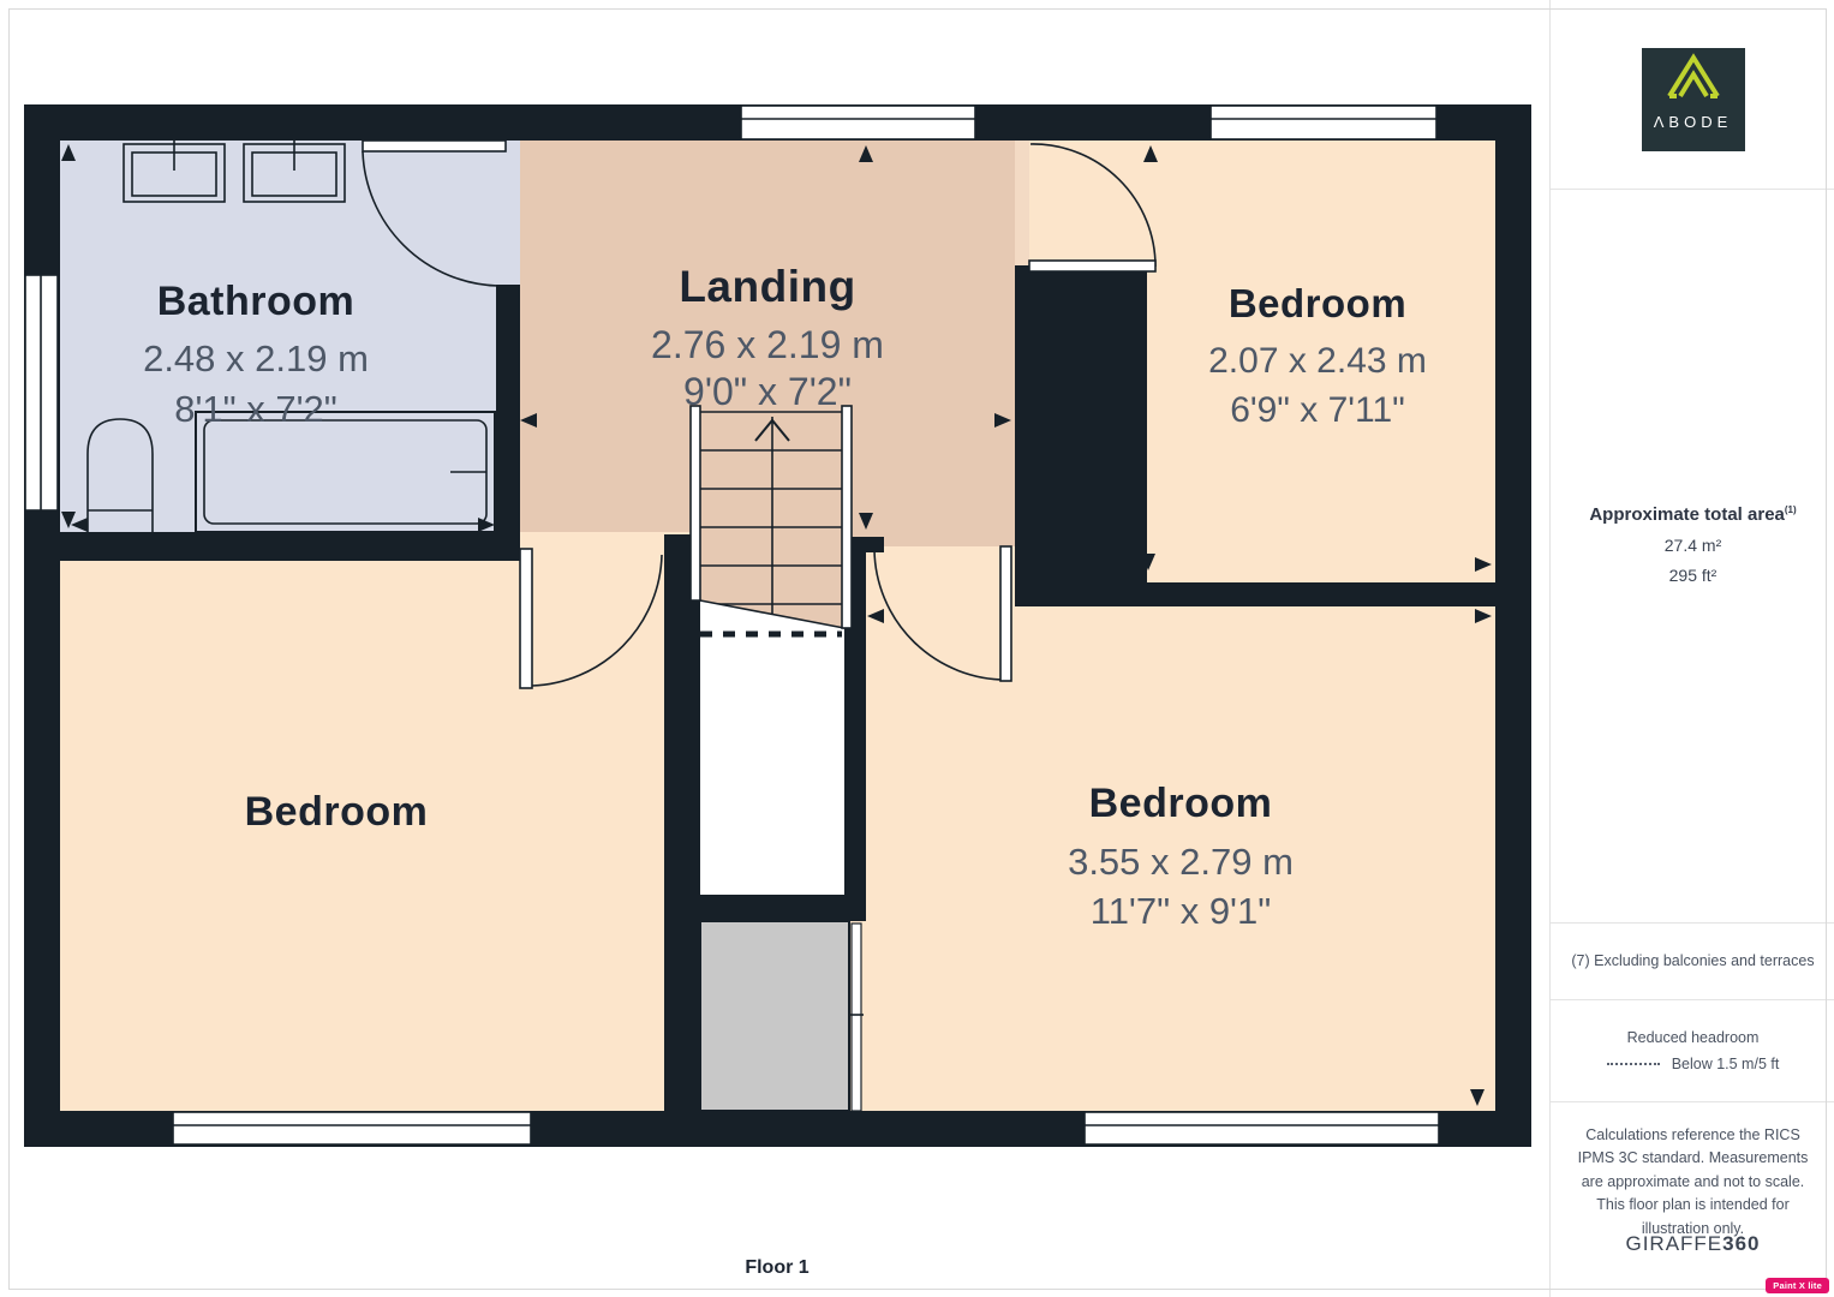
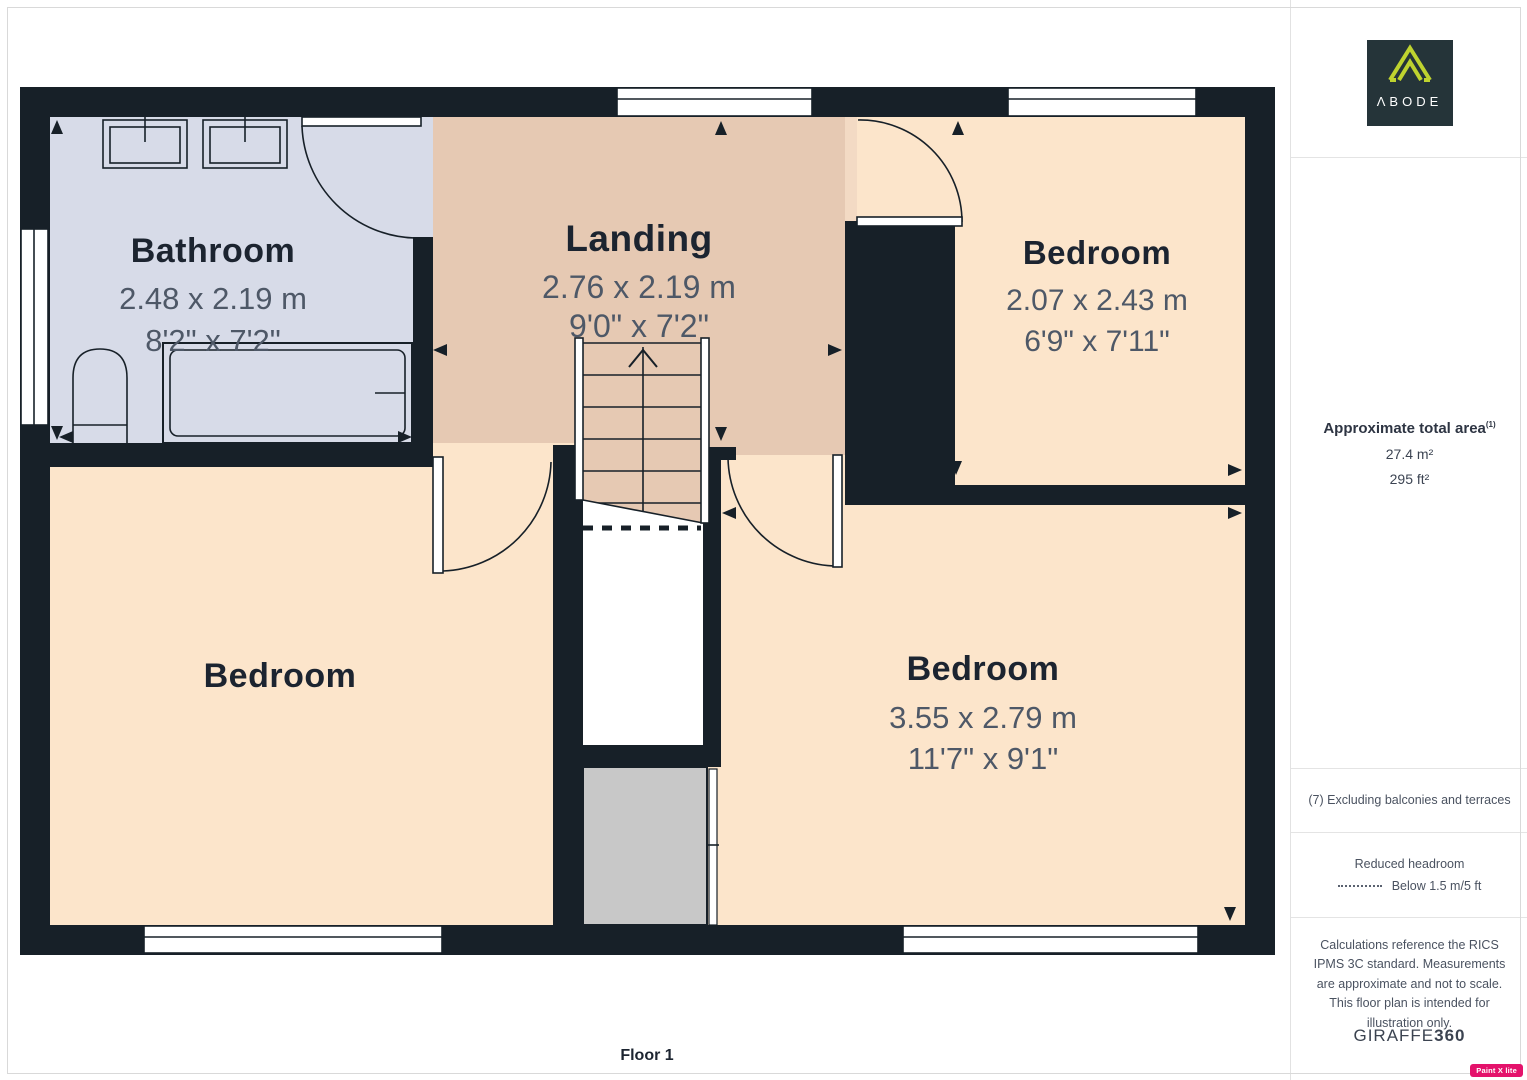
  Bathroom
  2.48 x 2.19 m
- 8'1" x 7'2"
+ 8'2" x 7'2"
  Landing
  2.76 x 2.19 m
  9'0" x 7'2"
  Bedroom
  2.07 x 2.43 m
  6'9" x 7'11"
  Bedroom
  Bedroom
  3.55 x 2.79 m
  11'7" x 9'1"
  Floor 1
  ΛBODE
  Approximate total area(1)
  27.4 m²
  295 ft²
  (7) Excluding balconies and terraces
  Reduced headroom
  Below 1.5 m/5 ft
  Calculations reference the RICS IPMS 3C standard. Measurements are approximate and not to scale. This floor plan is intended for illustration only.
  GIRAFFE360
  Paint X lite
